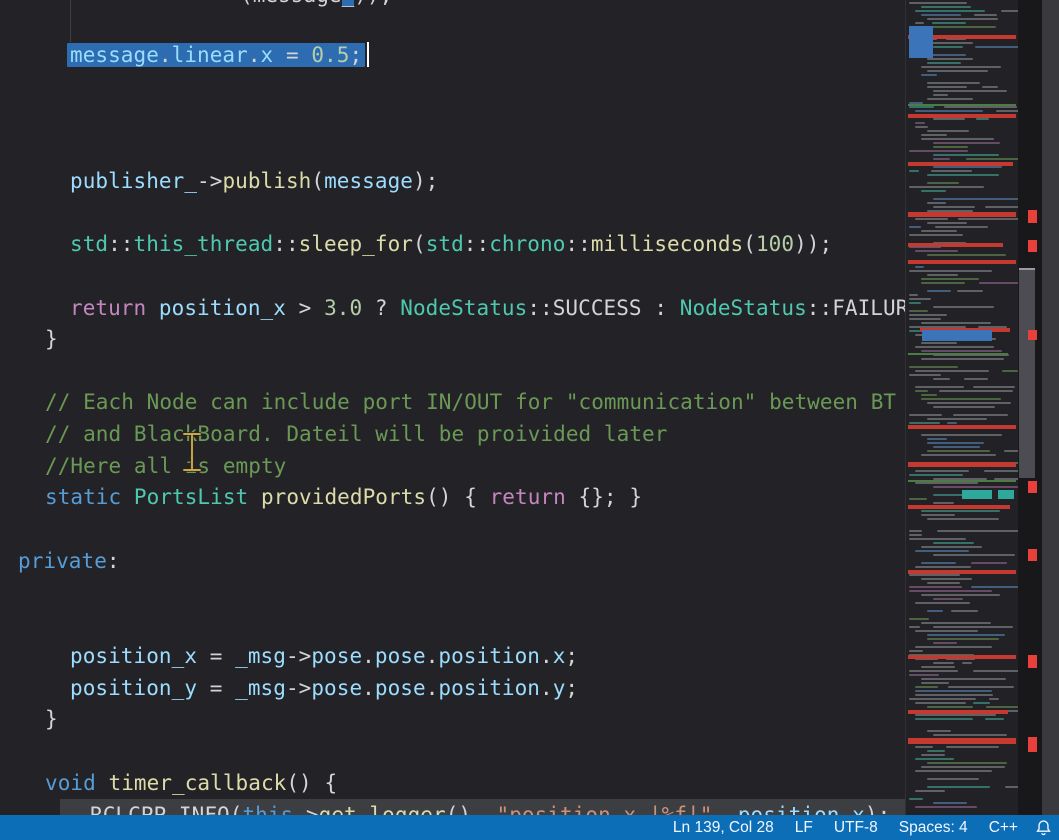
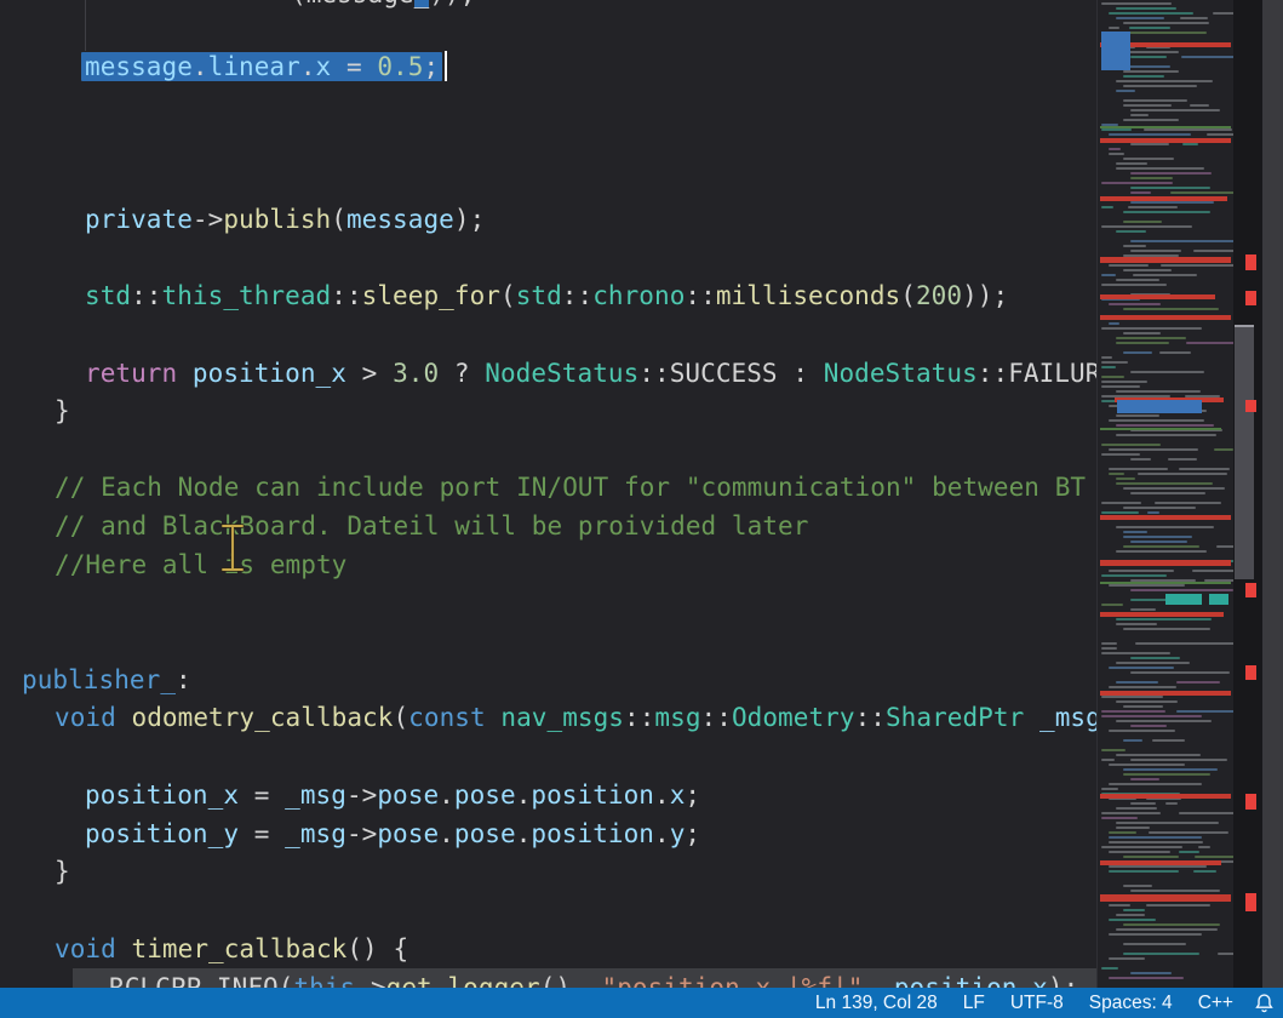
  message.linear.x = 0.5;
- publisher_->publish(message);
+ private->publish(message);
- std::this_thread::sleep_for(std::chrono::milliseconds(100));
+ std::this_thread::sleep_for(std::chrono::milliseconds(200));
  return position_x > 3.0 ? NodeStatus::SUCCESS : NodeStatus::FAILUR
  }
  // Each Node can include port IN/OUT for "communication" between BT
  // and BlacBoard. Dateil will be proivided later
  //Here alls empty
- static PortsList providedPorts() { return {}; }
- private:
+ publisher_:
+ void odometry_callback(const nav_msgs::msg::Odometry::SharedPtr _msg
  position_x = _msg->pose.pose.position.x;
  position_y = _msg->pose.pose.position.y;
  }
  void timer_callback() {
  Ln 139, Col 28
  LF
  UTF-8
  Spaces: 4
  C++
